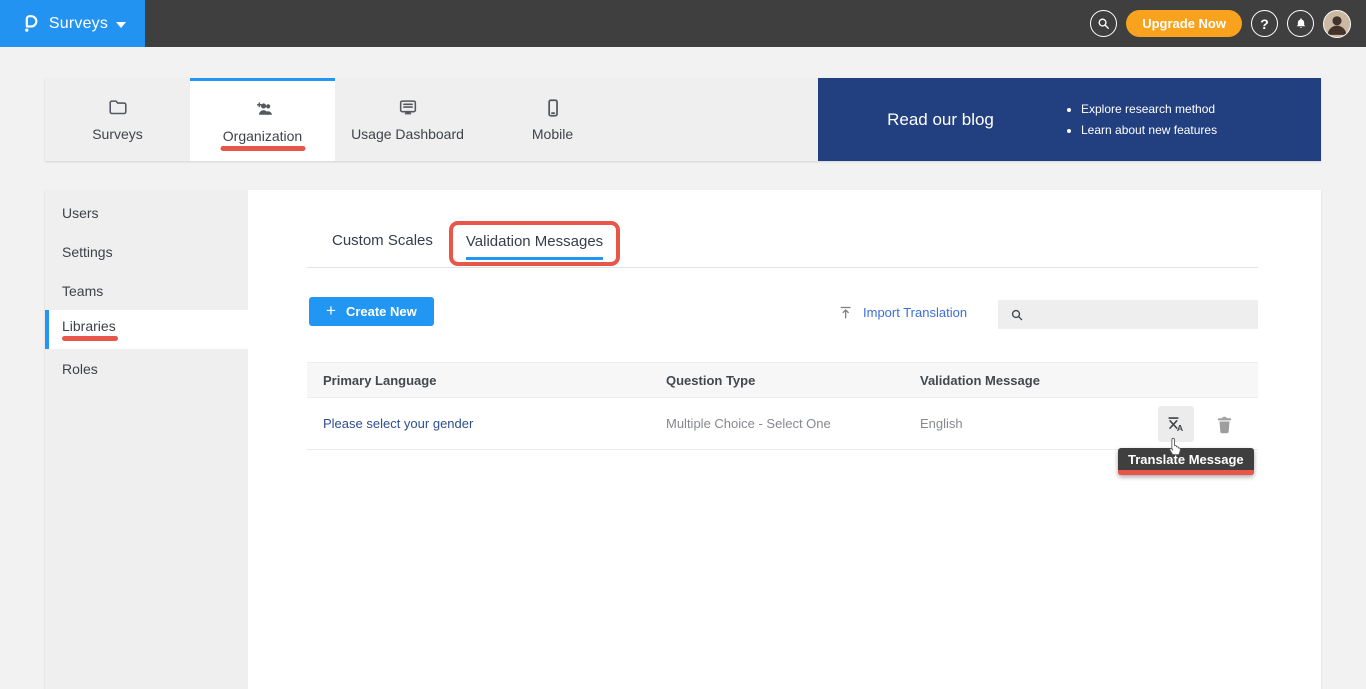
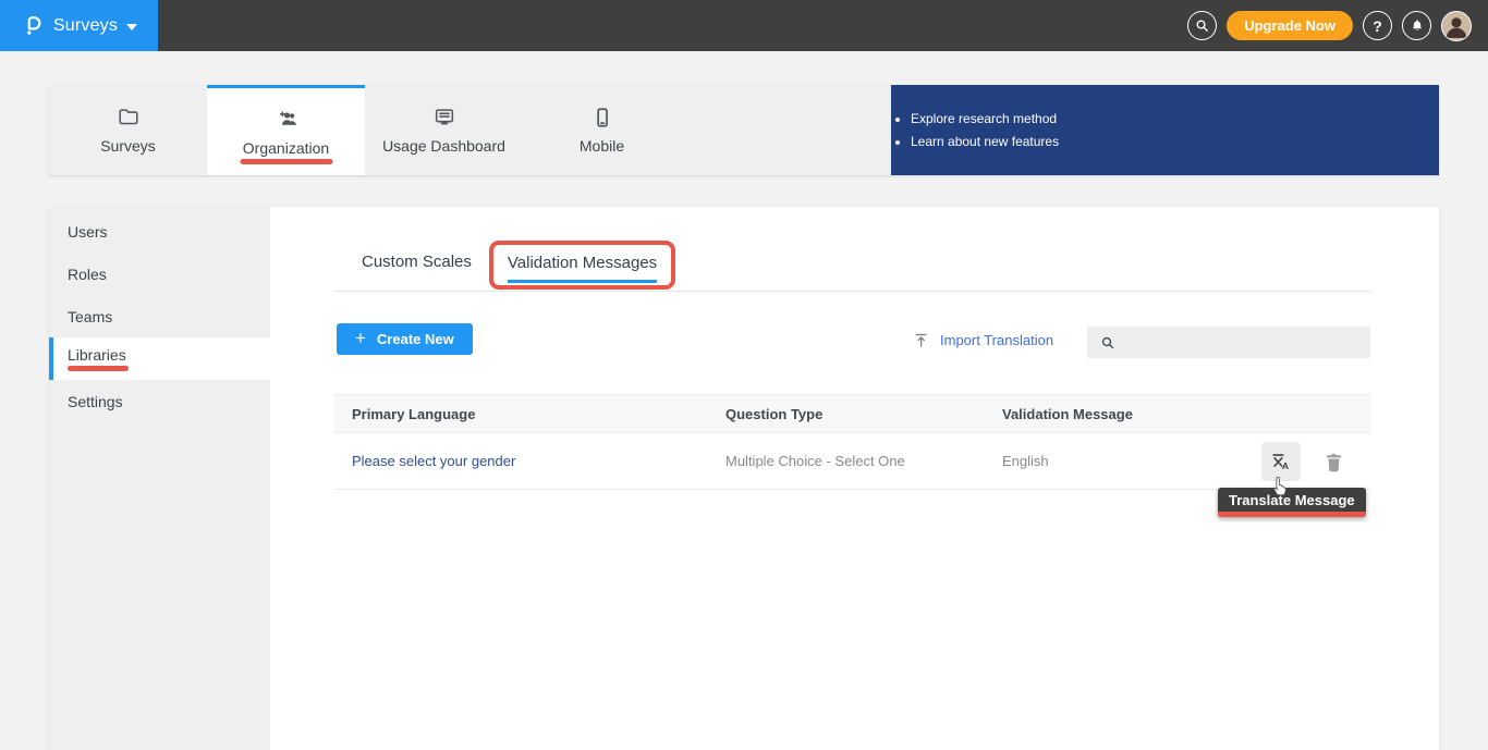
  Surveys
  Upgrade Now
  ?
  Surveys
  Organization
  Usage Dashboard
  Mobile
- Read our blog
  Explore research method
  Learn about new features
  Users
- Settings
+ Roles
  Teams
  Libraries
- Roles
+ Settings
  Custom Scales
  Validation Messages
  +
  Create New
  Import Translation
  Primary Language
  Question Type
  Validation Message
  Please select your gender
  Multiple Choice - Select One
  English
  A
  Translate Message
